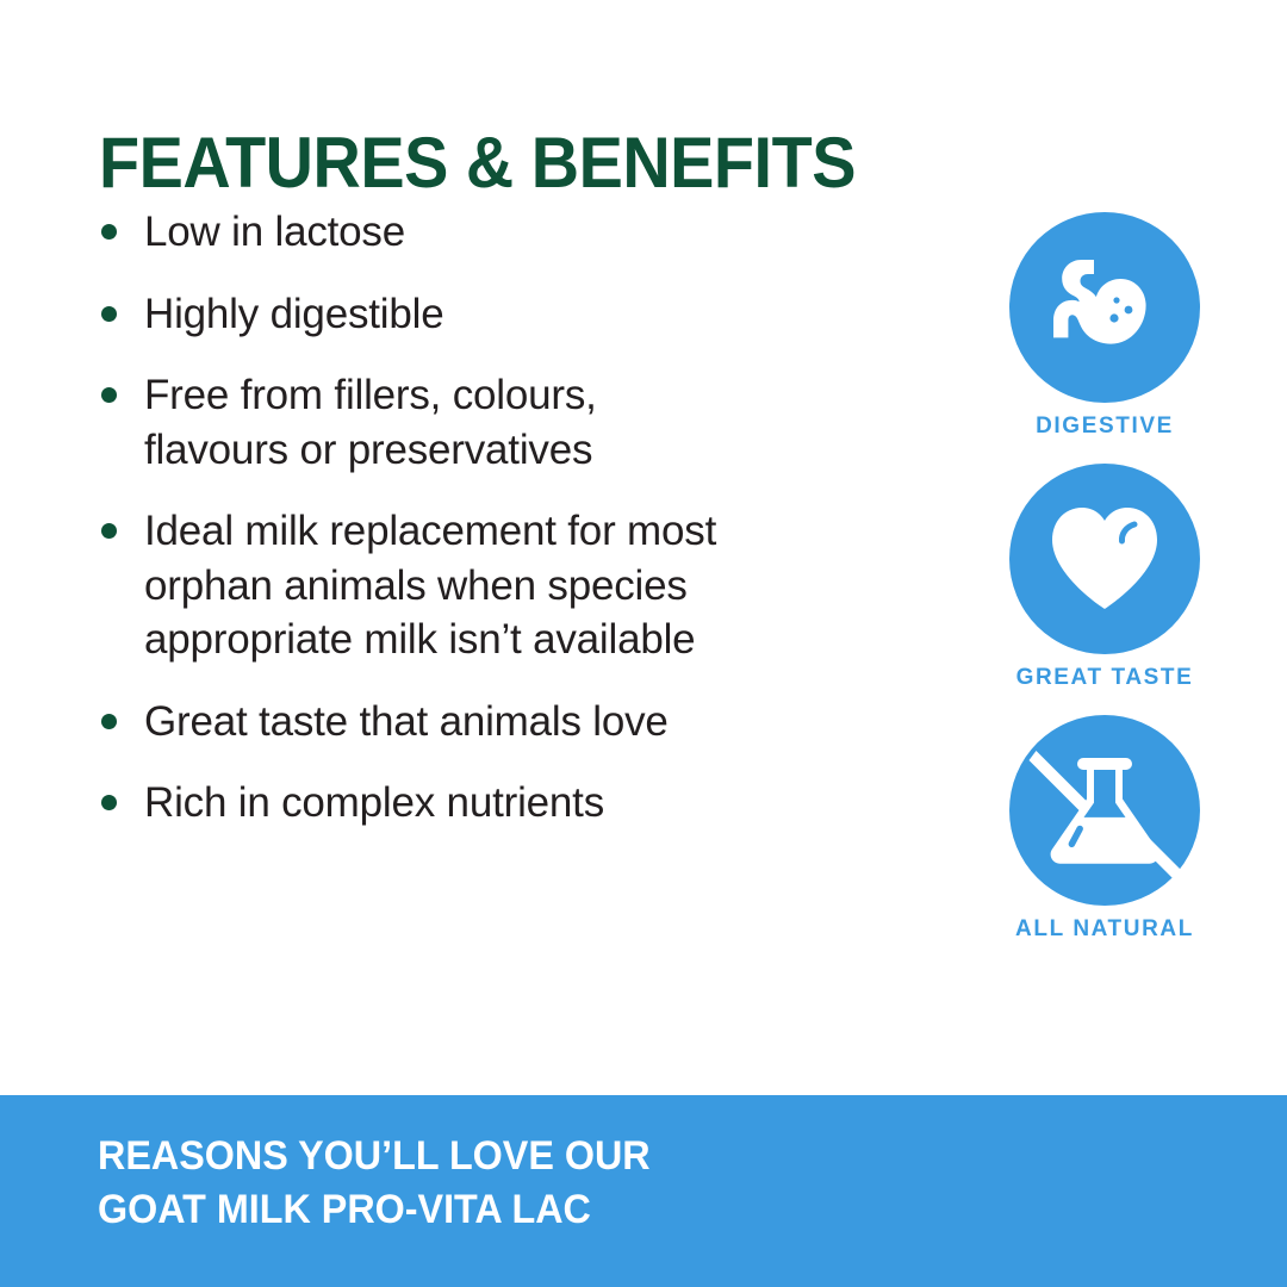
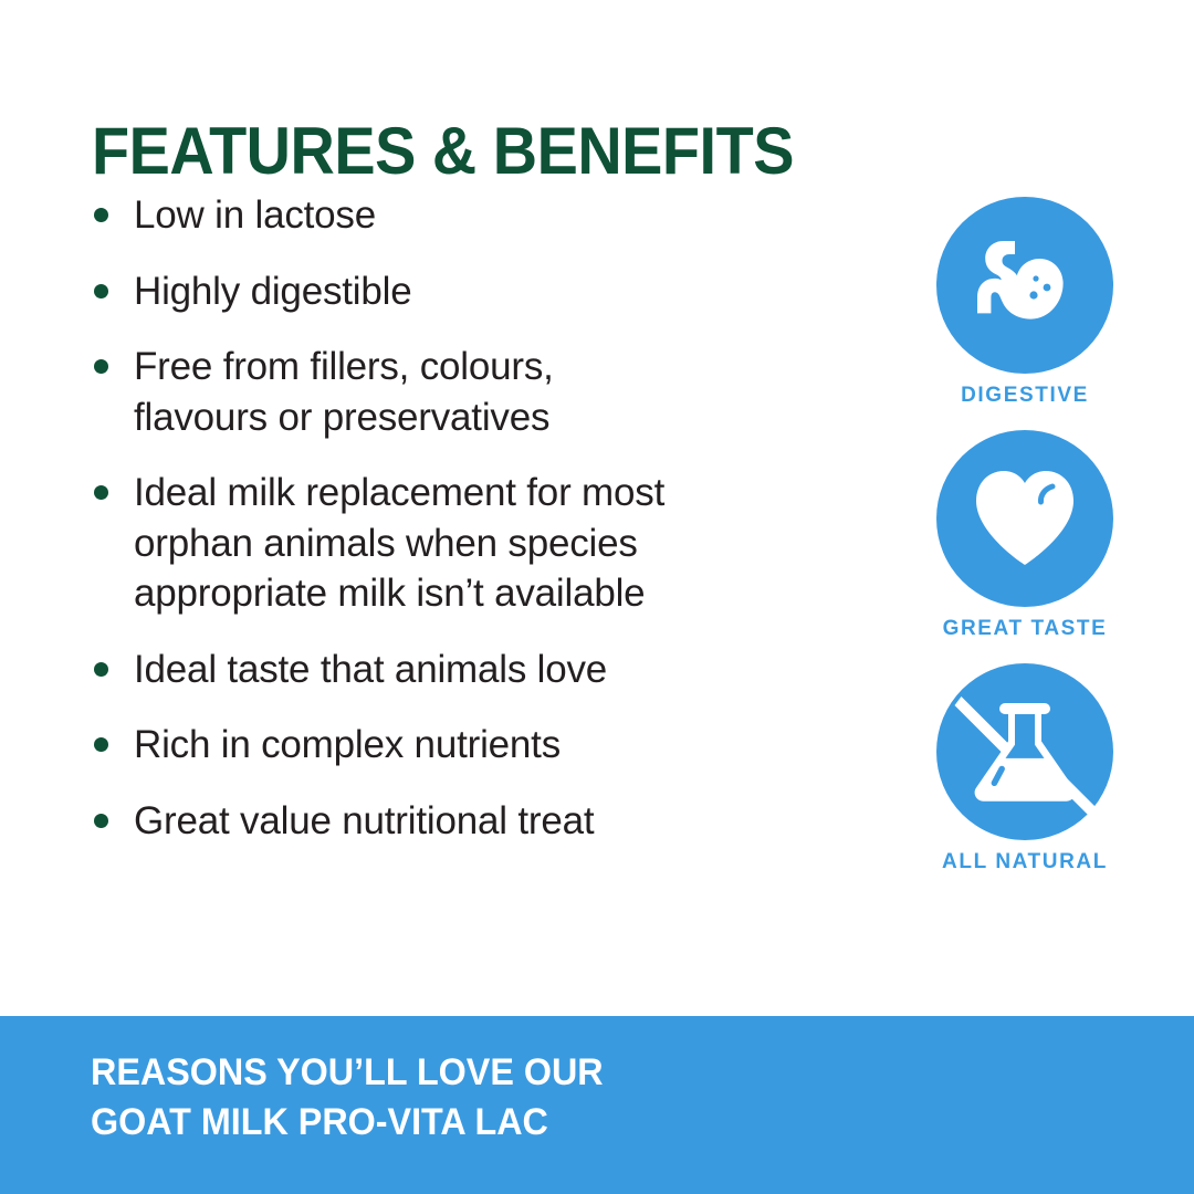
  FEATURES & BENEFITS
  Low in lactose
  Highly digestible
  Free from fillers, colours,
  flavours or preservatives
  Ideal milk replacement for most
  orphan animals when species
  appropriate milk isn’t available
- Great taste that animals love
+ Ideal taste that animals love
  Rich in complex nutrients
+ Great value nutritional treat
  DIGESTIVE
  GREAT TASTE
  ALL NATURAL
  REASONS YOU’LL LOVE OUR
  GOAT MILK PRO-VITA LAC
